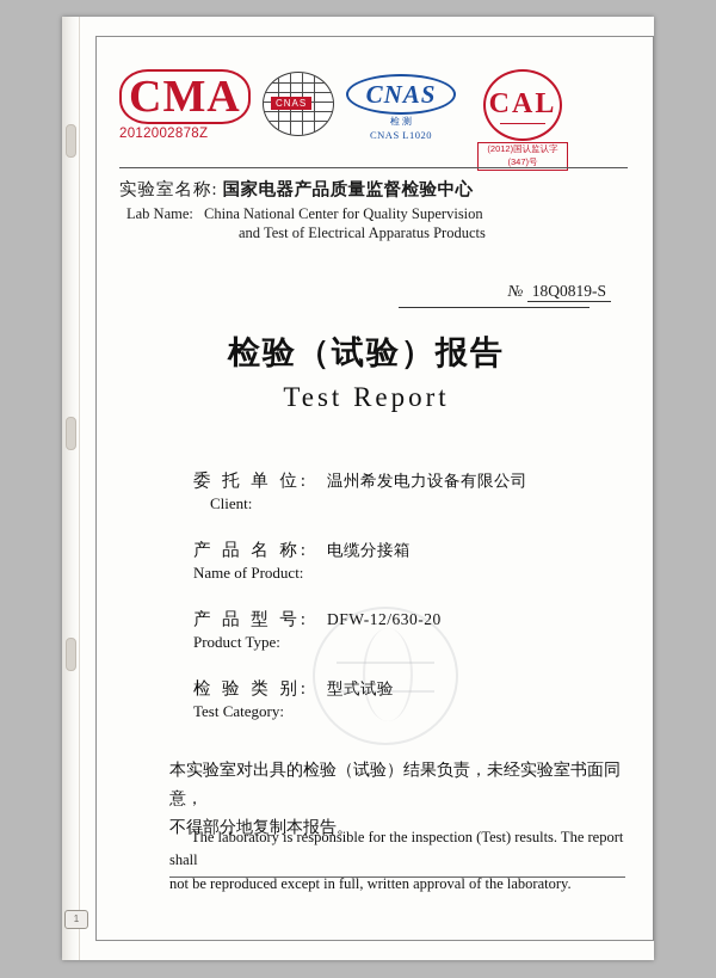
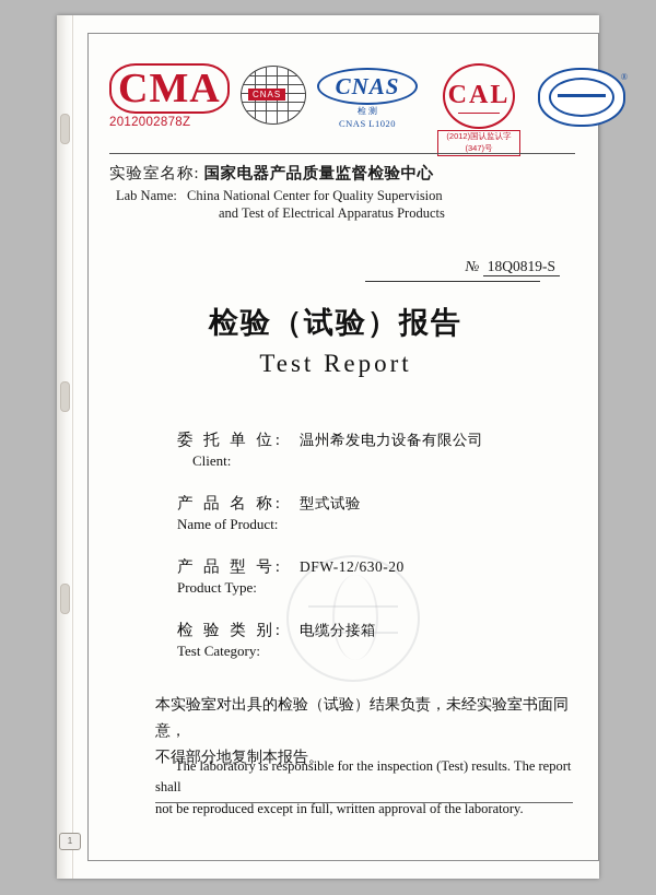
  1
  CMA
  2012002878Z
  CNAS
  CNAS
  检 测
  CNAS L1020
  CAL
  (2012)国认监认字(347)号
+ ®
  实验室名称: 国家电器产品质量监督检验中心
  Lab Name: China National Center for Quality Supervision
  and Test of Electrical Apparatus Products
  № 18Q0819-S
  检验（试验）报告
  Test Report
  委 托 单 位: 温州希发电力设备有限公司
  Client:
- 产 品 名 称: 电缆分接箱
+ 产 品 名 称: 型式试验
  Name of Product:
  产 品 型 号: DFW-12/630-20
  Product Type:
- 检 验 类 别: 型式试验
+ 检 验 类 别: 电缆分接箱
  Test Category:
  本实验室对出具的检验（试验）结果负责，未经实验室书面同意，
  不得部分地复制本报告。
  The laboratory is responsible for the inspection (Test) results. The report shall
  not be reproduced except in full, written approval of the laboratory.
